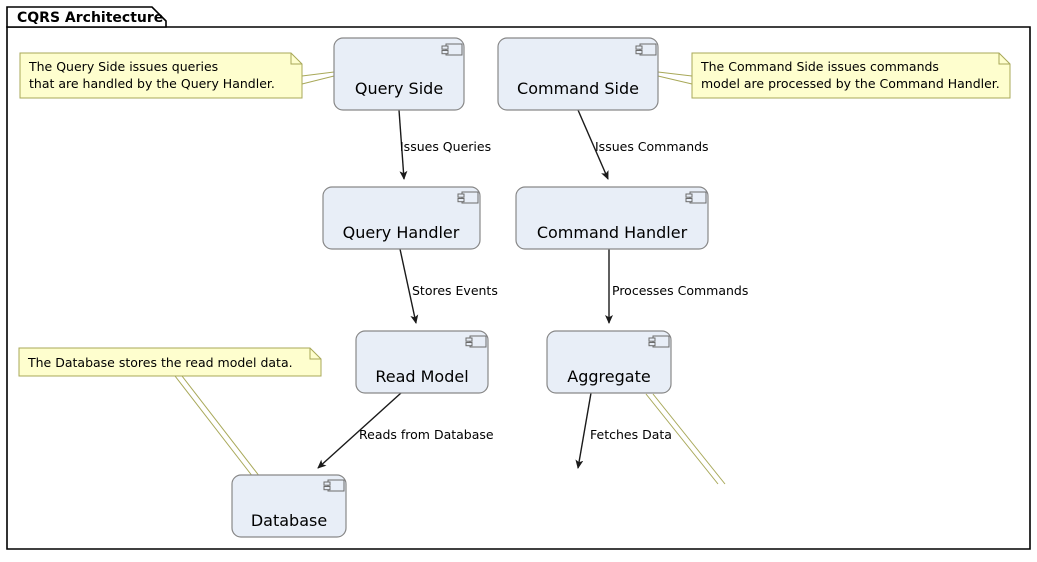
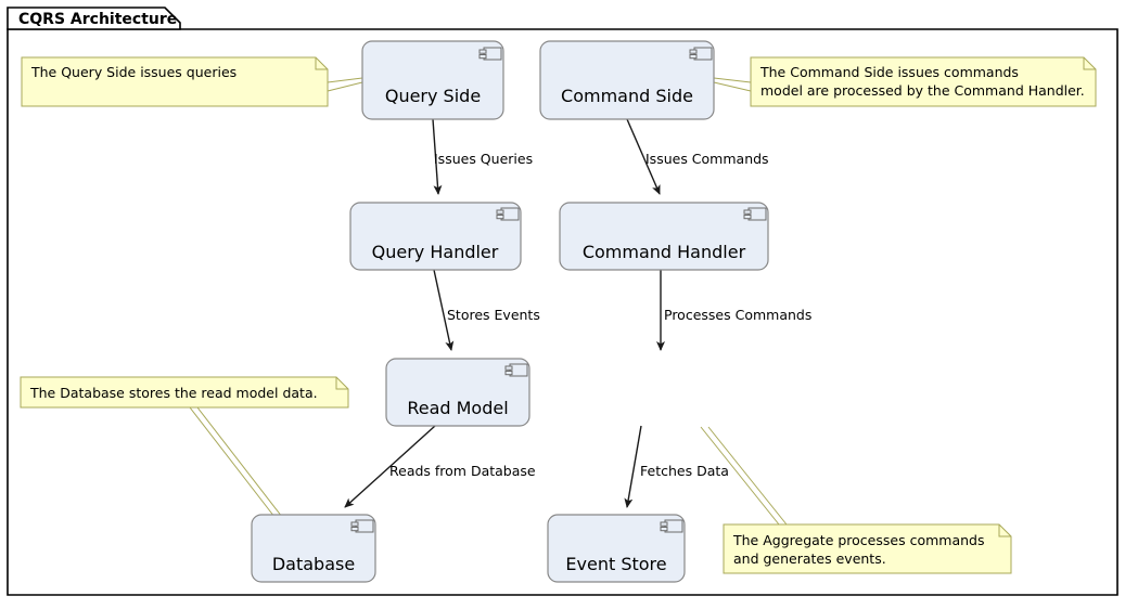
  CQRS Architecture
  Issues Queries
  Issues Commands
  Stores Events
  Processes Commands
  Reads from Database
  Fetches Data
  Query Side
  Command Side
  Query Handler
  Command Handler
  Read Model
- Aggregate
  Database
+ Event Store
  The Query Side issues queries
- that are handled by the Query Handler.
  The Command Side issues commands
  model are processed by the Command Handler.
  The Database stores the read model data.
+ The Aggregate processes commands
+ and generates events.
